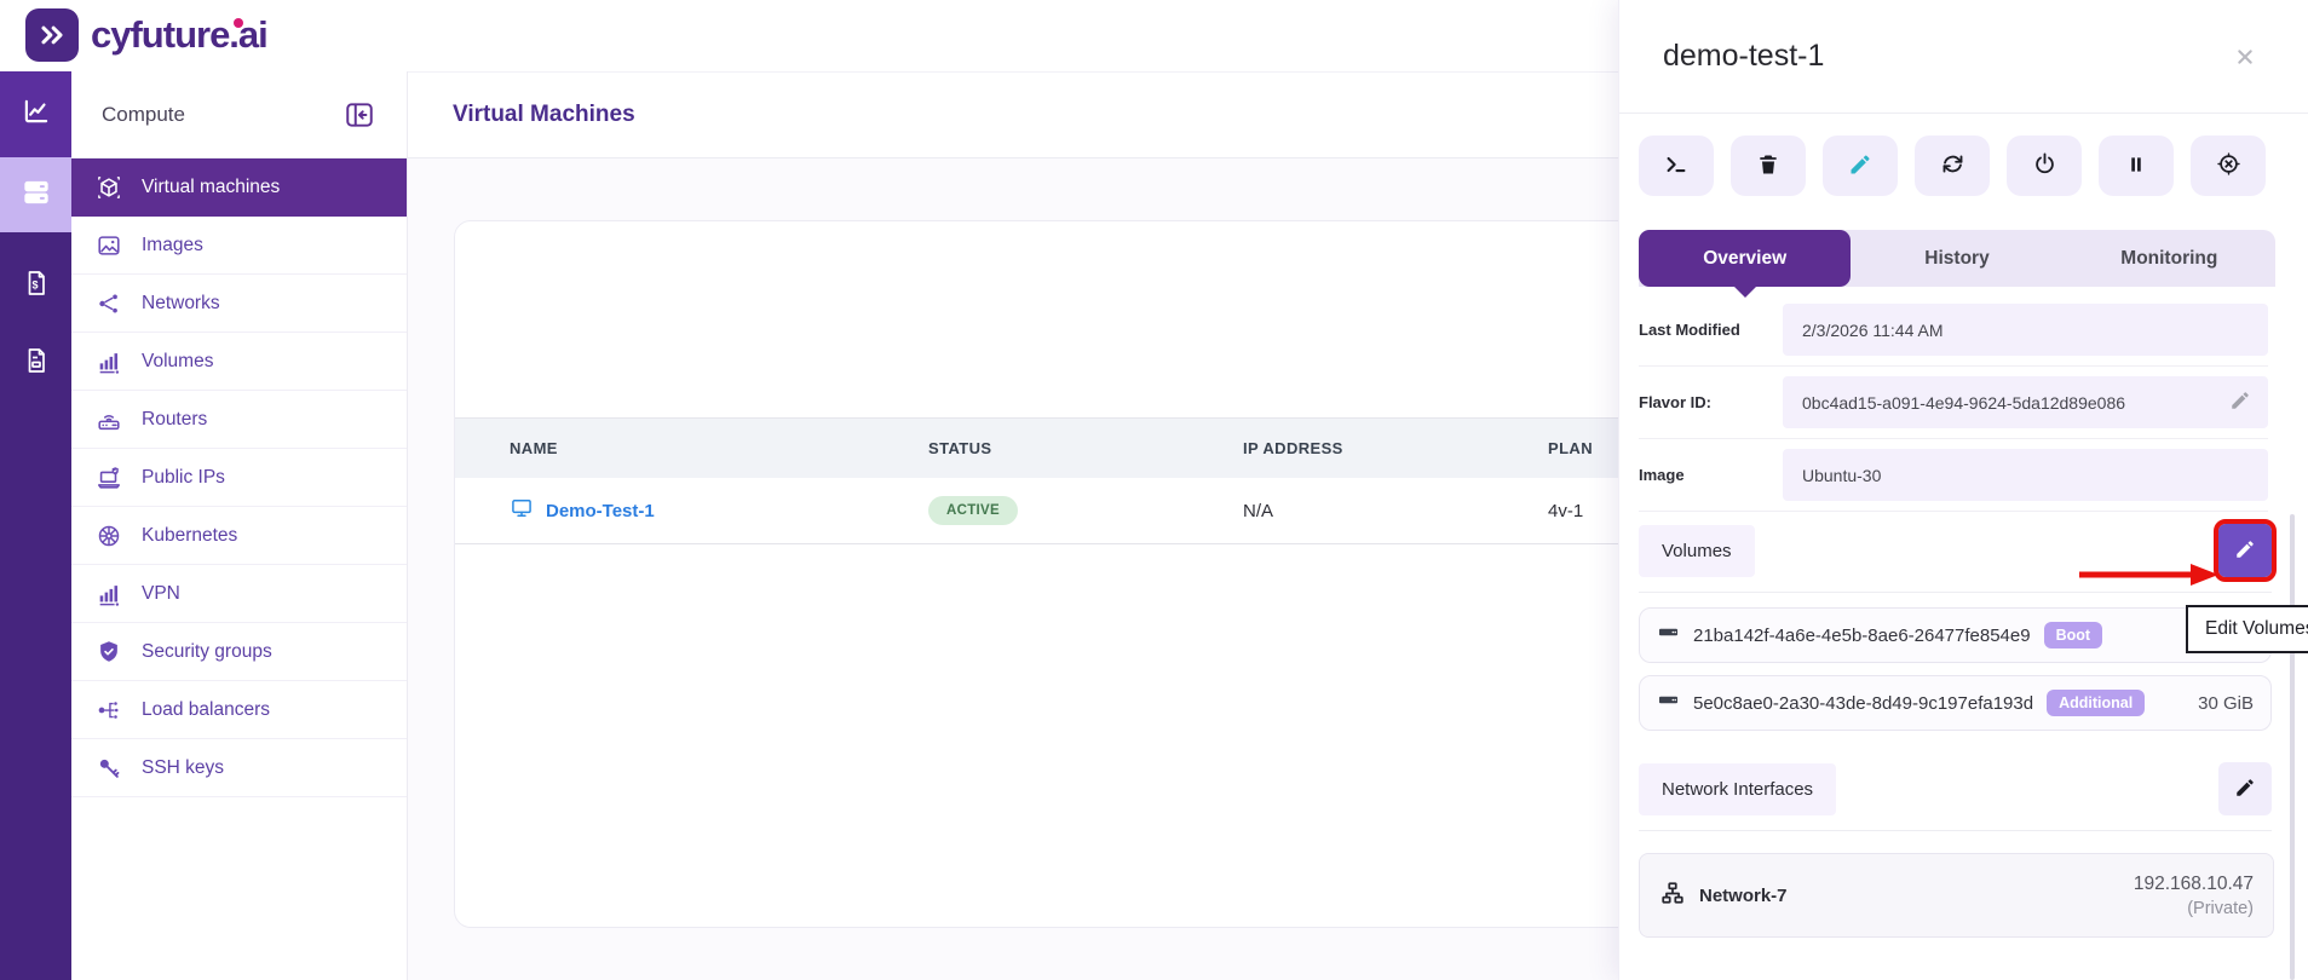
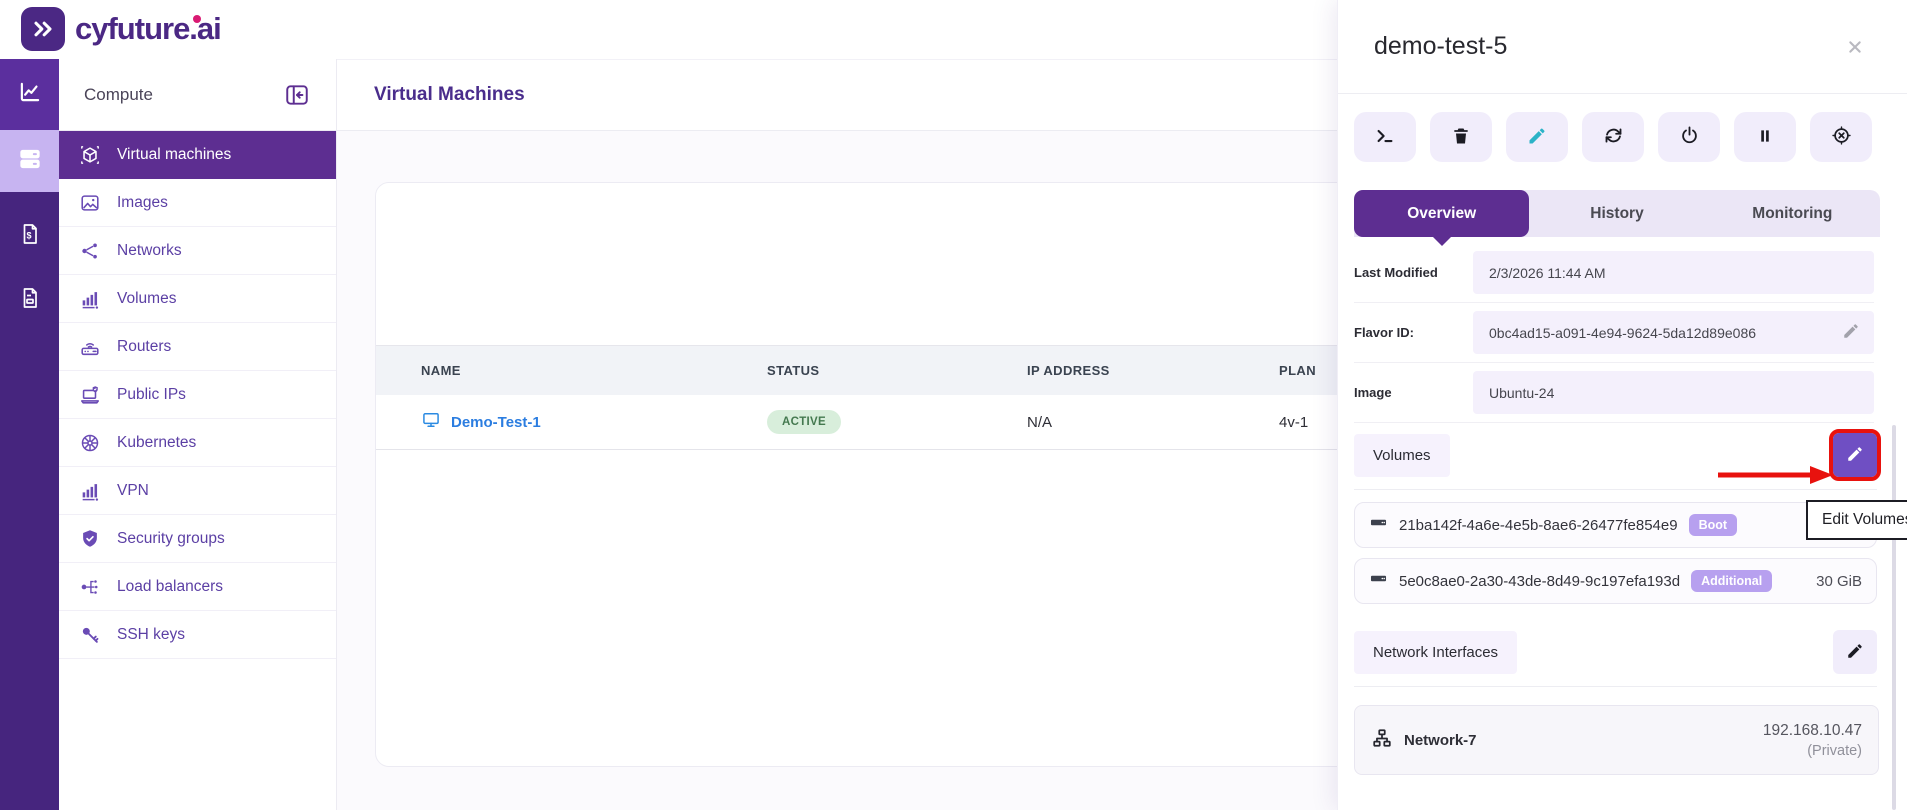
  cyfuture.ai
  $
  Compute
  Virtual machines
  Images
  Networks
  Volumes
  Routers
  Public IPs
  Kubernetes
  VPN
  Security groups
  Load balancers
  SSH keys
  Virtual Machines
  NAME
  STATUS
  IP ADDRESS
  PLAN
  Demo-Test-1
  ACTIVE
  N/A
  4v-1
- demo-test-1
+ demo-test-5
  Overview
  History
  Monitoring
  Last Modified
  2/3/2026 11:44 AM
  Flavor ID:
  0bc4ad15-a091-4e94-9624-5da12d89e086
  Image
- Ubuntu-30
+ Ubuntu-24
  Volumes
  21ba142f-4a6e-4e5b-8ae6-26477fe854e9
  Boot
  5e0c8ae0-2a30-43de-8d49-9c197efa193d
  Additional
  30 GiB
  Network Interfaces
  Network-7
  192.168.10.47
  (Private)
  Edit Volume
